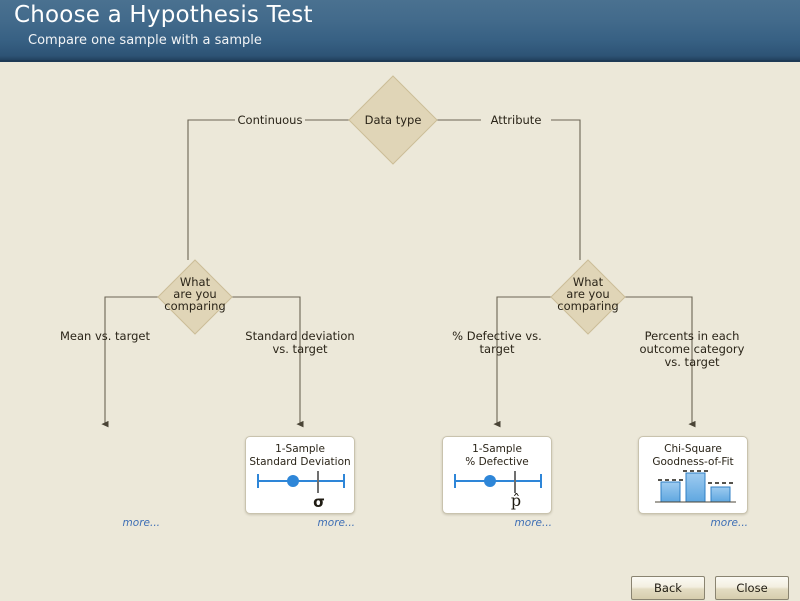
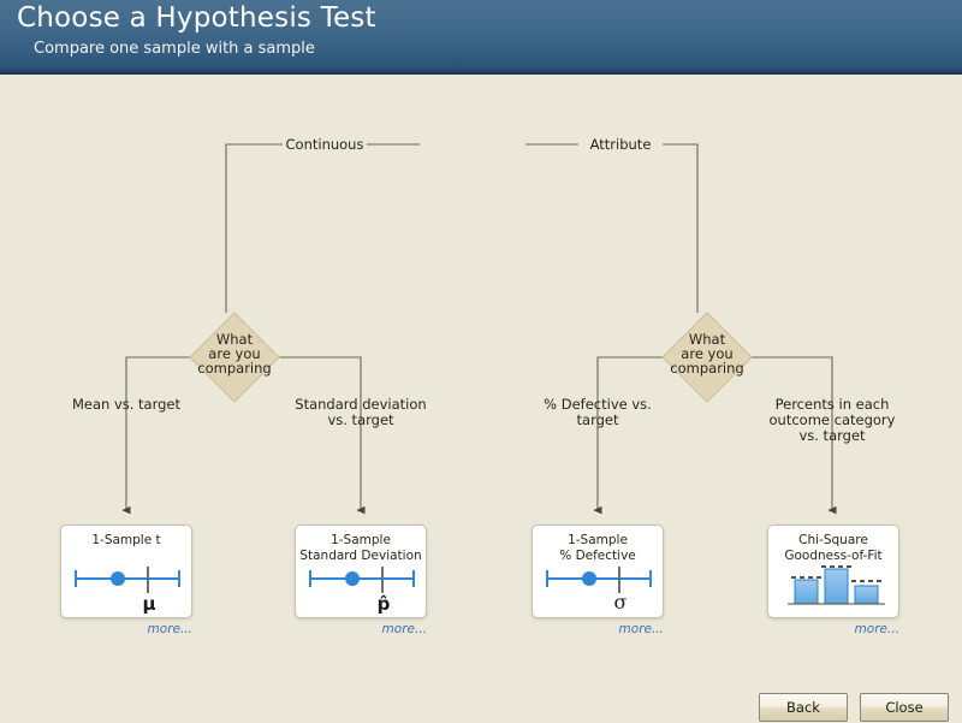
  Choose a Hypothesis Test
  Compare one sample with a sample
- Data type
  Continuous
  Attribute
  What
  are you
  comparing
  What
  are you
  comparing
  Mean vs. target
  Standard deviation
  vs. target
  % Defective vs.
  target
  Percents in each
  outcome category
  vs. target
+ 1-Sample t
+ μ
  more...
  1-Sample
  Standard Deviation
- σ
+ p̂
  more...
  1-Sample
  % Defective
- p̂
+ σ
  more...
  Chi-Square
  Goodness-of-Fit
  more...
  Back
  Close
